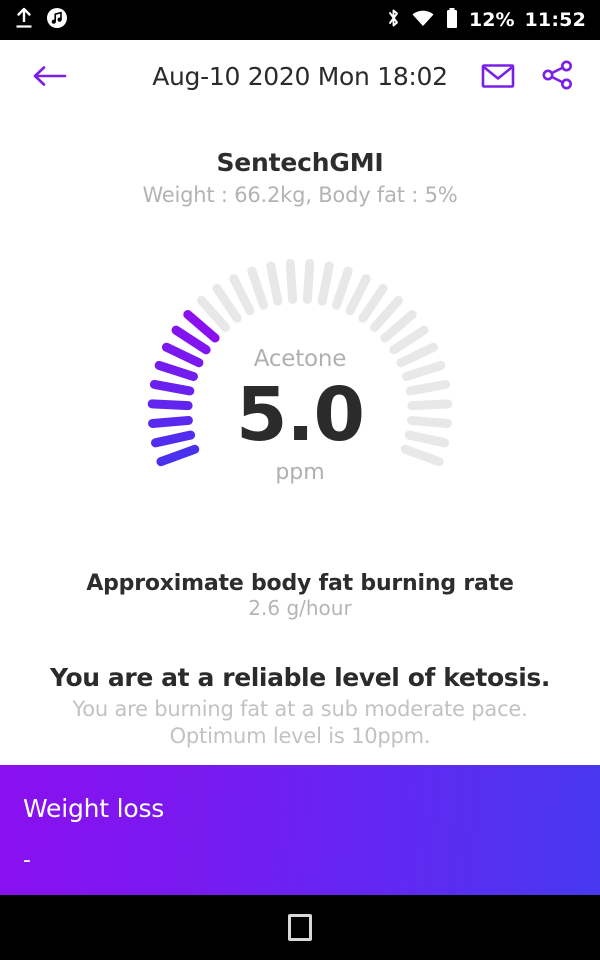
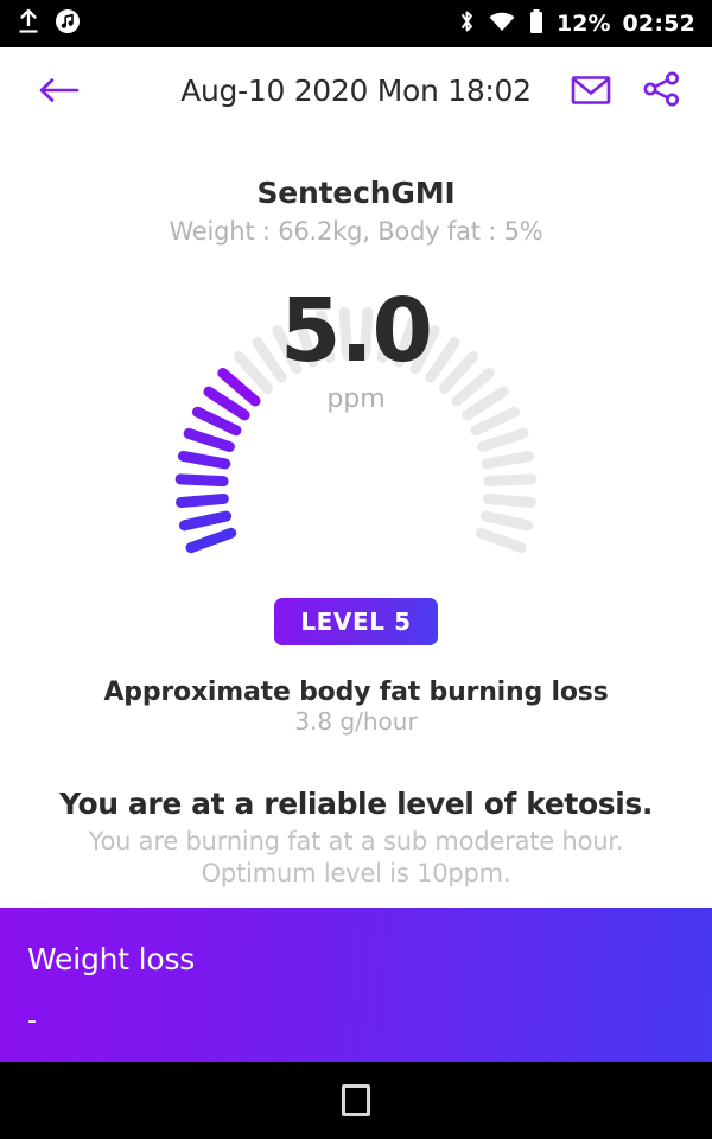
  12%
- 11:52
+ 02:52
  Aug-10 2020 Mon 18:02
  SentechGMI
  Weight : 66.2kg, Body fat : 5%
- Acetone
  5.0
  ppm
+ LEVEL 5
- Approximate body fat burning rate
+ Approximate body fat burning loss
- 2.6 g/hour
+ 3.8 g/hour
  You are at a reliable level of ketosis.
- You are burning fat at a sub moderate pace.
+ You are burning fat at a sub moderate hour.
  Optimum level is 10ppm.
  Weight loss
  -
